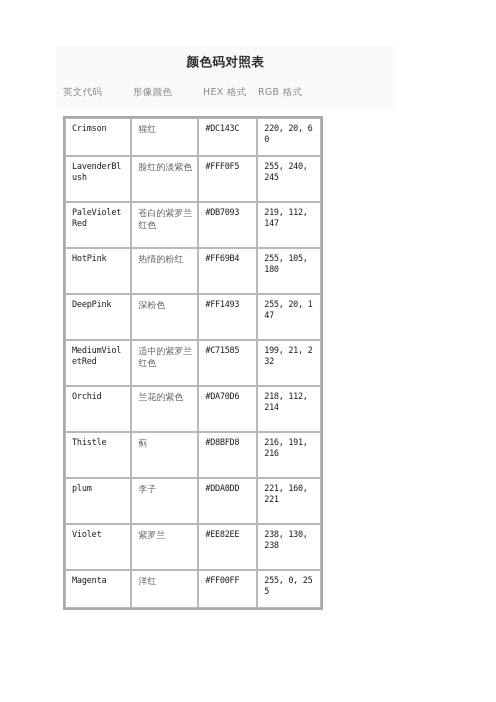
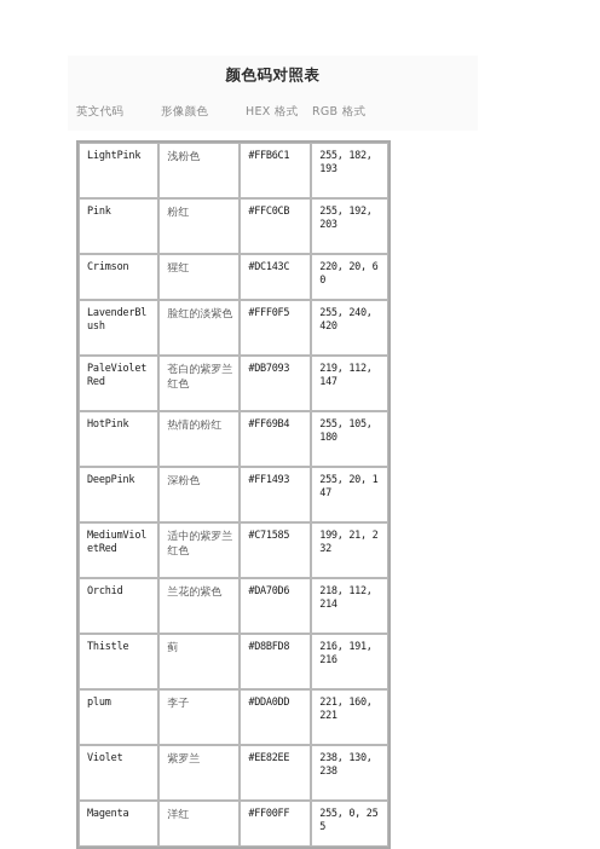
  颜色码对照表
  英文代码
  形像颜色
  HEX 格式
  RGB 格式
+ LightPink	浅粉色	#FFB6C1	255, 182, 193
+ Pink	粉红	#FFC0CB	255, 192, 203
  Crimson	猩红	#DC143C	220, 20, 60
- LavenderBlush	脸红的淡紫色	#FFF0F5	255, 240, 245
+ LavenderBlush	脸红的淡紫色	#FFF0F5	255, 240, 420
  PaleVioletRed	苍白的紫罗兰红色	#DB7093	219, 112, 147
  HotPink	热情的粉红	#FF69B4	255, 105, 180
  DeepPink	深粉色	#FF1493	255, 20, 147
  MediumVioletRed	适中的紫罗兰红色	#C71585	199, 21, 232
  Orchid	兰花的紫色	#DA70D6	218, 112, 214
  Thistle	蓟	#D8BFD8	216, 191, 216
  plum	李子	#DDA0DD	221, 160, 221
  Violet	紫罗兰	#EE82EE	238, 130, 238
  Magenta	洋红	#FF00FF	255, 0, 255
